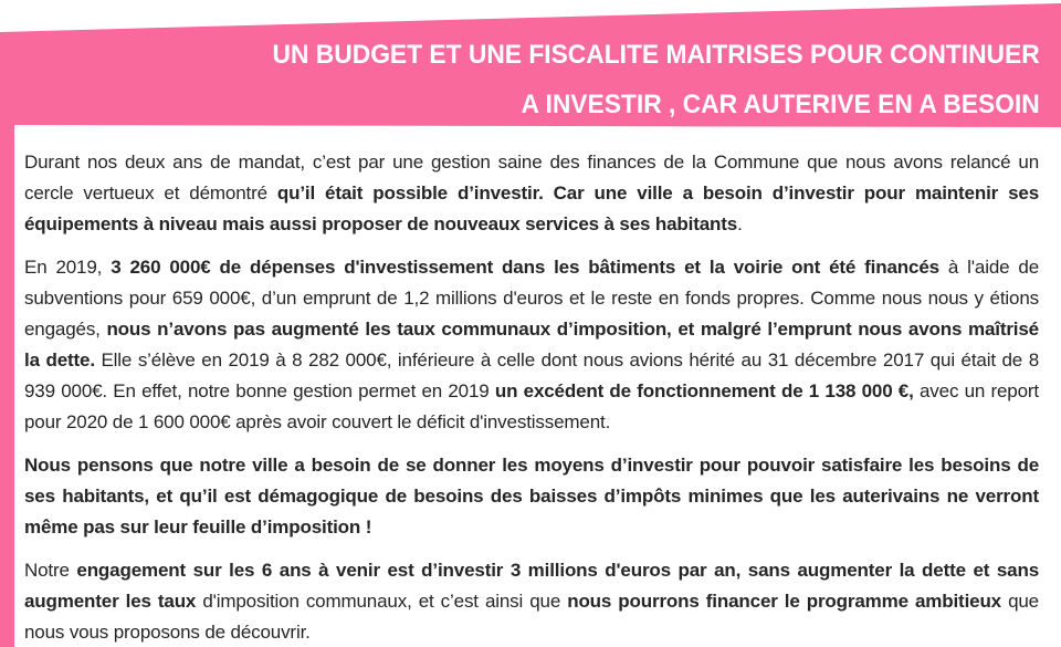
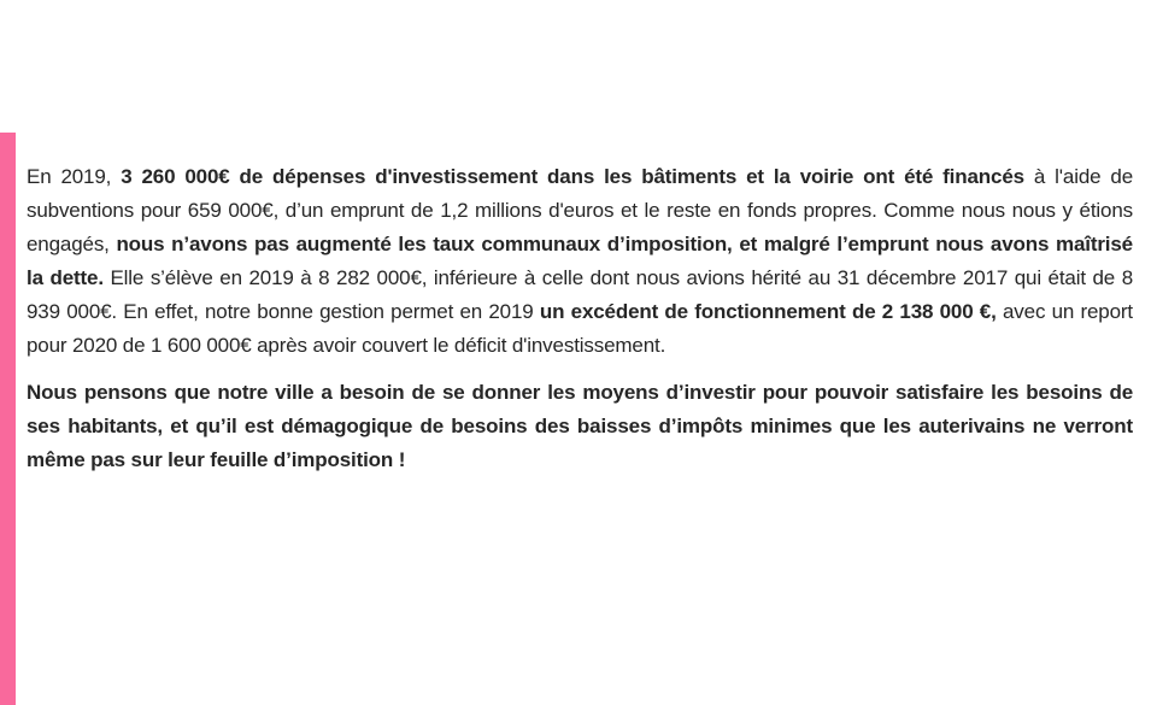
- UN BUDGET ET UNE FISCALITE MAITRISES POUR CONTINUER
- A INVESTIR , CAR AUTERIVE EN A BESOIN
- Durant nos deux ans de mandat, c’est par une gestion saine des finances de la Commune que nous avons relancé un cercle vertueux et démontré qu’il était possible d’investir. Car une ville a besoin d’investir pour maintenir ses équipements à niveau mais aussi proposer de nouveaux services à ses habitants.
- En 2019, 3 260 000€ de dépenses d'investissement dans les bâtiments et la voirie ont été financés à l'aide de subventions pour 659 000€, d’un emprunt de 1,2 millions d'euros et le reste en fonds propres. Comme nous nous y étions engagés, nous n’avons pas augmenté les taux communaux d’imposition, et malgré l’emprunt nous avons maîtrisé la dette. Elle s’élève en 2019 à 8 282 000€, inférieure à celle dont nous avions hérité au 31 décembre 2017 qui était de 8 939 000€. En effet, notre bonne gestion permet en 2019 un excédent de fonctionnement de 1 138 000 €, avec un report pour 2020 de 1 600 000€ après avoir couvert le déficit d'investissement.
+ En 2019, 3 260 000€ de dépenses d'investissement dans les bâtiments et la voirie ont été financés à l'aide de subventions pour 659 000€, d’un emprunt de 1,2 millions d'euros et le reste en fonds propres. Comme nous nous y étions engagés, nous n’avons pas augmenté les taux communaux d’imposition, et malgré l’emprunt nous avons maîtrisé la dette. Elle s’élève en 2019 à 8 282 000€, inférieure à celle dont nous avions hérité au 31 décembre 2017 qui était de 8 939 000€. En effet, notre bonne gestion permet en 2019 un excédent de fonctionnement de 2 138 000 €, avec un report pour 2020 de 1 600 000€ après avoir couvert le déficit d'investissement.
  Nous pensons que notre ville a besoin de se donner les moyens d’investir pour pouvoir satisfaire les besoins de ses habitants, et qu’il est démagogique de besoins des baisses d’impôts minimes que les auterivains ne verront même pas sur leur feuille d’imposition !
- Notre engagement sur les 6 ans à venir est d’investir 3 millions d'euros par an, sans augmenter la dette et sans augmenter les taux d'imposition communaux, et c’est ainsi que nous pourrons financer le programme ambitieux que nous vous proposons de découvrir.
